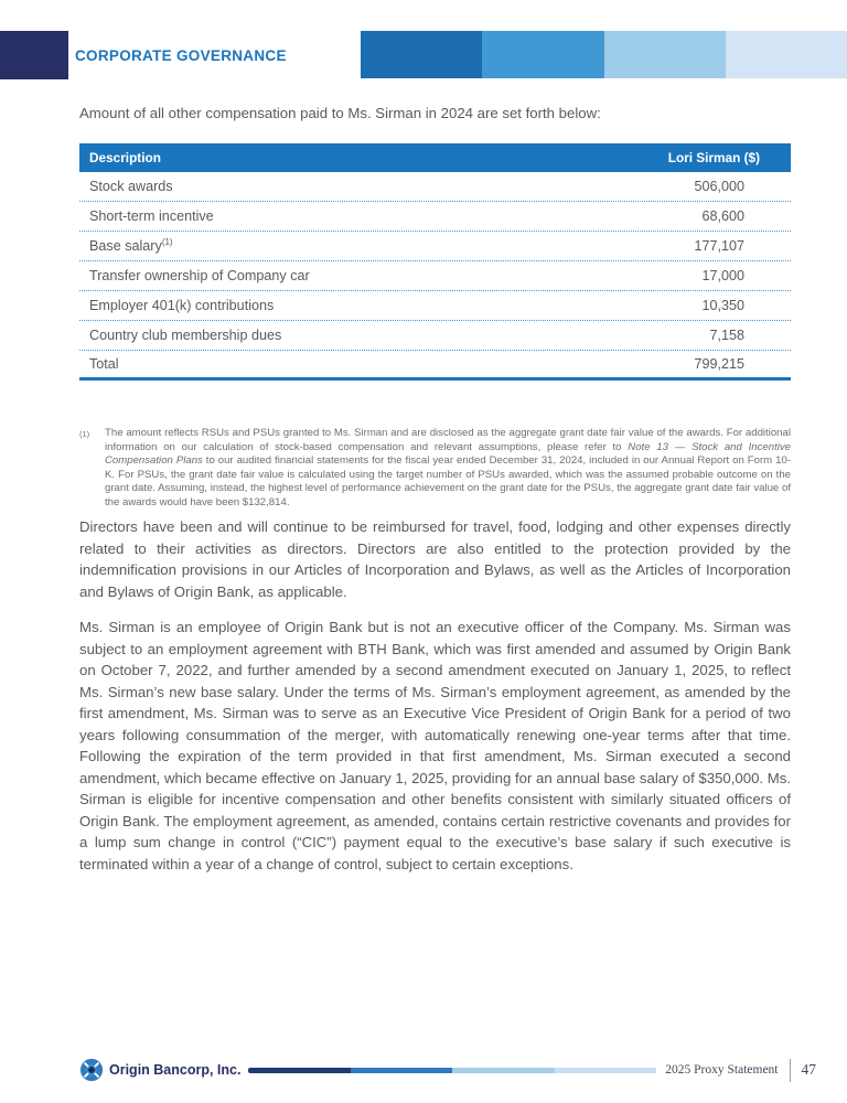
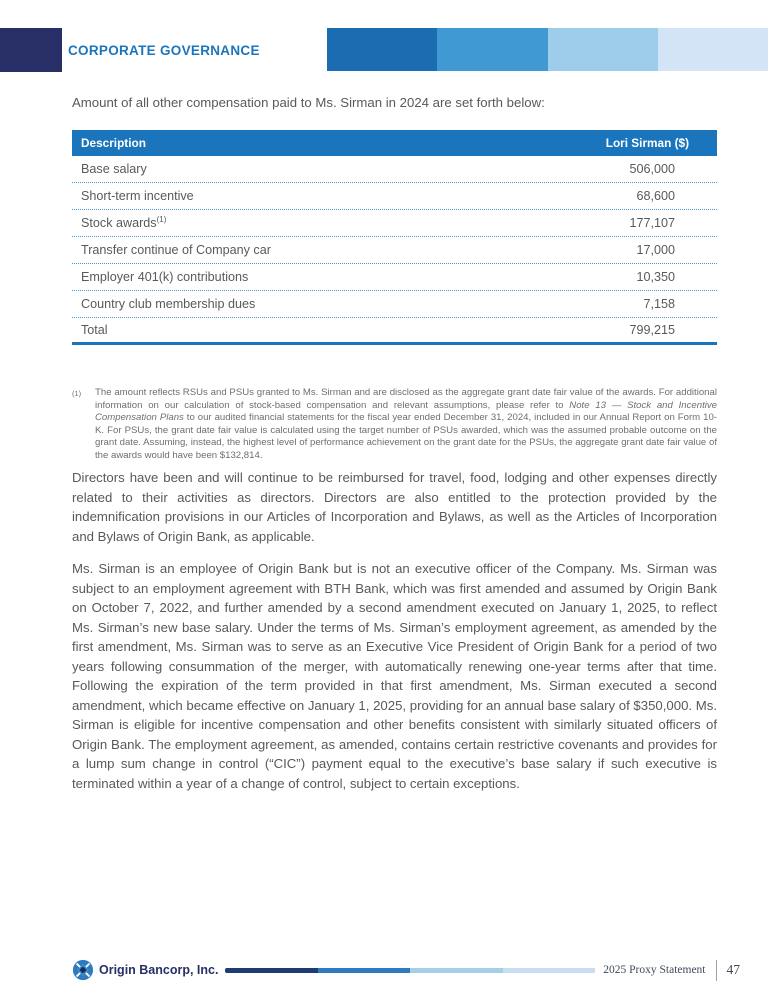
  CORPORATE GOVERNANCE
  Amount of all other compensation paid to Ms. Sirman in 2024 are set forth below:
  Description
  Lori Sirman ($)
- Stock awards
+ Base salary
  506,000
  Short-term incentive
  68,600
- Base salary(1)
+ Stock awards(1)
  177,107
- Transfer ownership of Company car
+ Transfer continue of Company car
  17,000
  Employer 401(k) contributions
  10,350
  Country club membership dues
  7,158
  Total
  799,215
  (1)
  The amount reflects RSUs and PSUs granted to Ms. Sirman and are disclosed as the aggregate grant date fair value of the awards. For additional information on our calculation of stock-based compensation and relevant assumptions, please refer to Note 13 — Stock and Incentive Compensation Plans to our audited financial statements for the fiscal year ended December 31, 2024, included in our Annual Report on Form 10-K. For PSUs, the grant date fair value is calculated using the target number of PSUs awarded, which was the assumed probable outcome on the grant date. Assuming, instead, the highest level of performance achievement on the grant date for the PSUs, the aggregate grant date fair value of the awards would have been $132,814.
  Directors have been and will continue to be reimbursed for travel, food, lodging and other expenses directly related to their activities as directors. Directors are also entitled to the protection provided by the indemnification provisions in our Articles of Incorporation and Bylaws, as well as the Articles of Incorporation and Bylaws of Origin Bank, as applicable.
  Ms. Sirman is an employee of Origin Bank but is not an executive officer of the Company. Ms. Sirman was subject to an employment agreement with BTH Bank, which was first amended and assumed by Origin Bank on October 7, 2022, and further amended by a second amendment executed on January 1, 2025, to reflect Ms. Sirman’s new base salary. Under the terms of Ms. Sirman’s employment agreement, as amended by the first amendment, Ms. Sirman was to serve as an Executive Vice President of Origin Bank for a period of two years following consummation of the merger, with automatically renewing one-year terms after that time. Following the expiration of the term provided in that first amendment, Ms. Sirman executed a second amendment, which became effective on January 1, 2025, providing for an annual base salary of $350,000. Ms. Sirman is eligible for incentive compensation and other benefits consistent with similarly situated officers of Origin Bank. The employment agreement, as amended, contains certain restrictive covenants and provides for a lump sum change in control (“CIC”) payment equal to the executive’s base salary if such executive is terminated within a year of a change of control, subject to certain exceptions.
  Origin Bancorp, Inc.
  2025 Proxy Statement
  47
